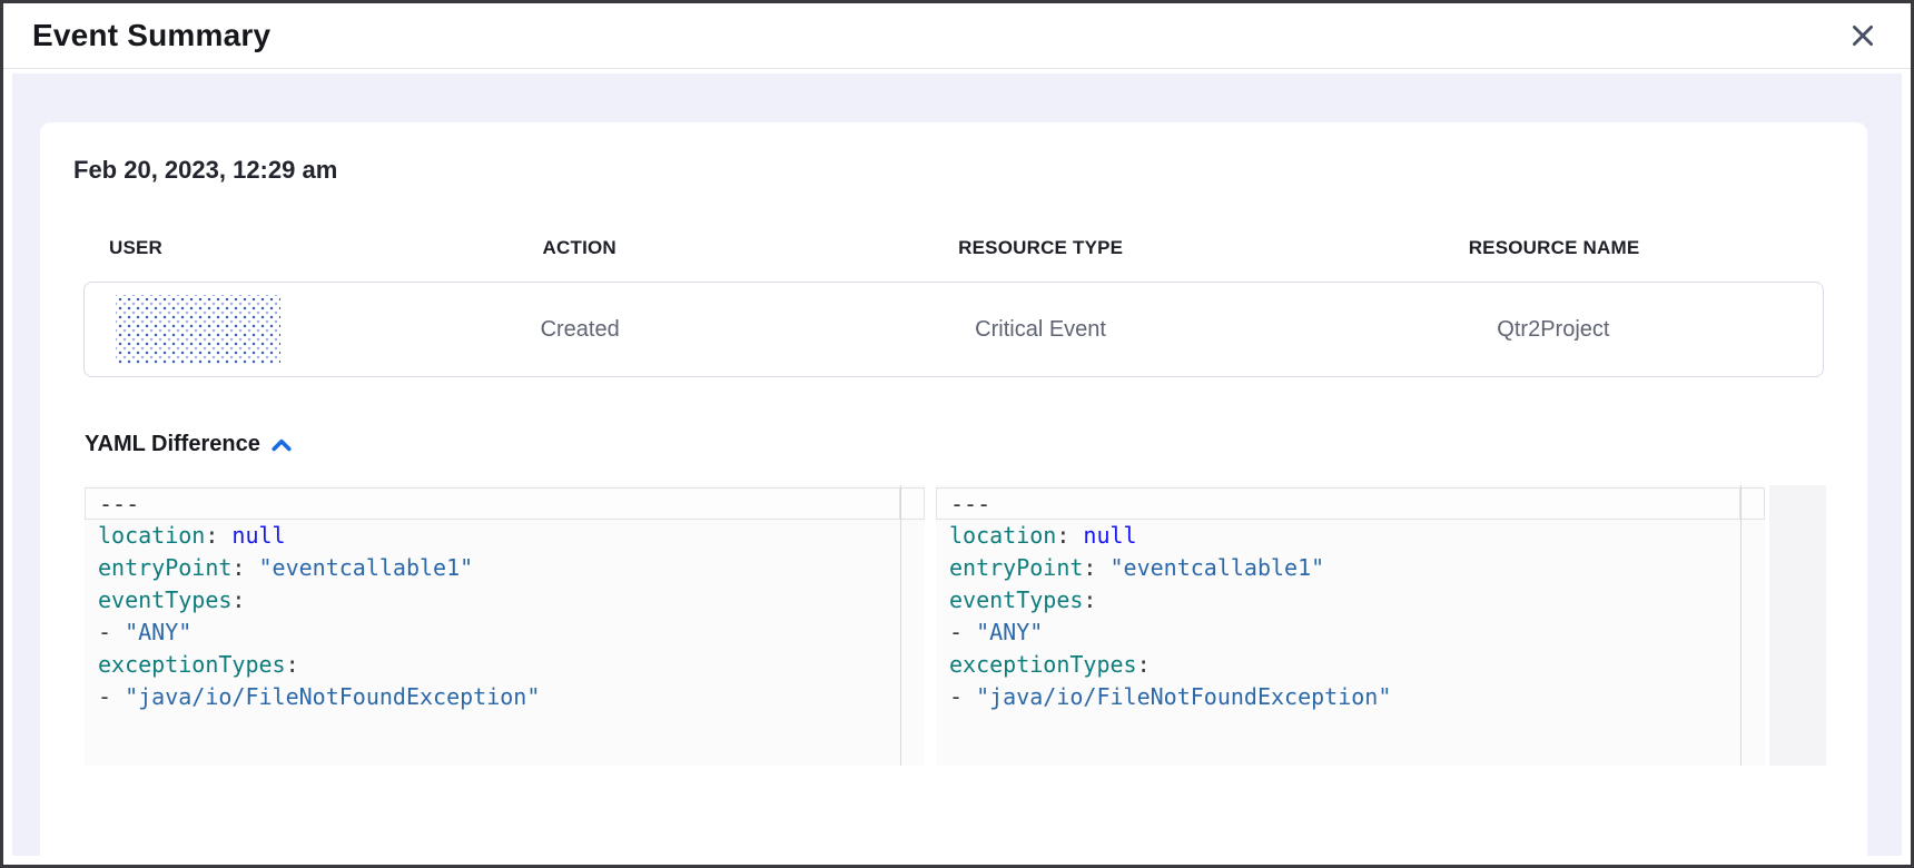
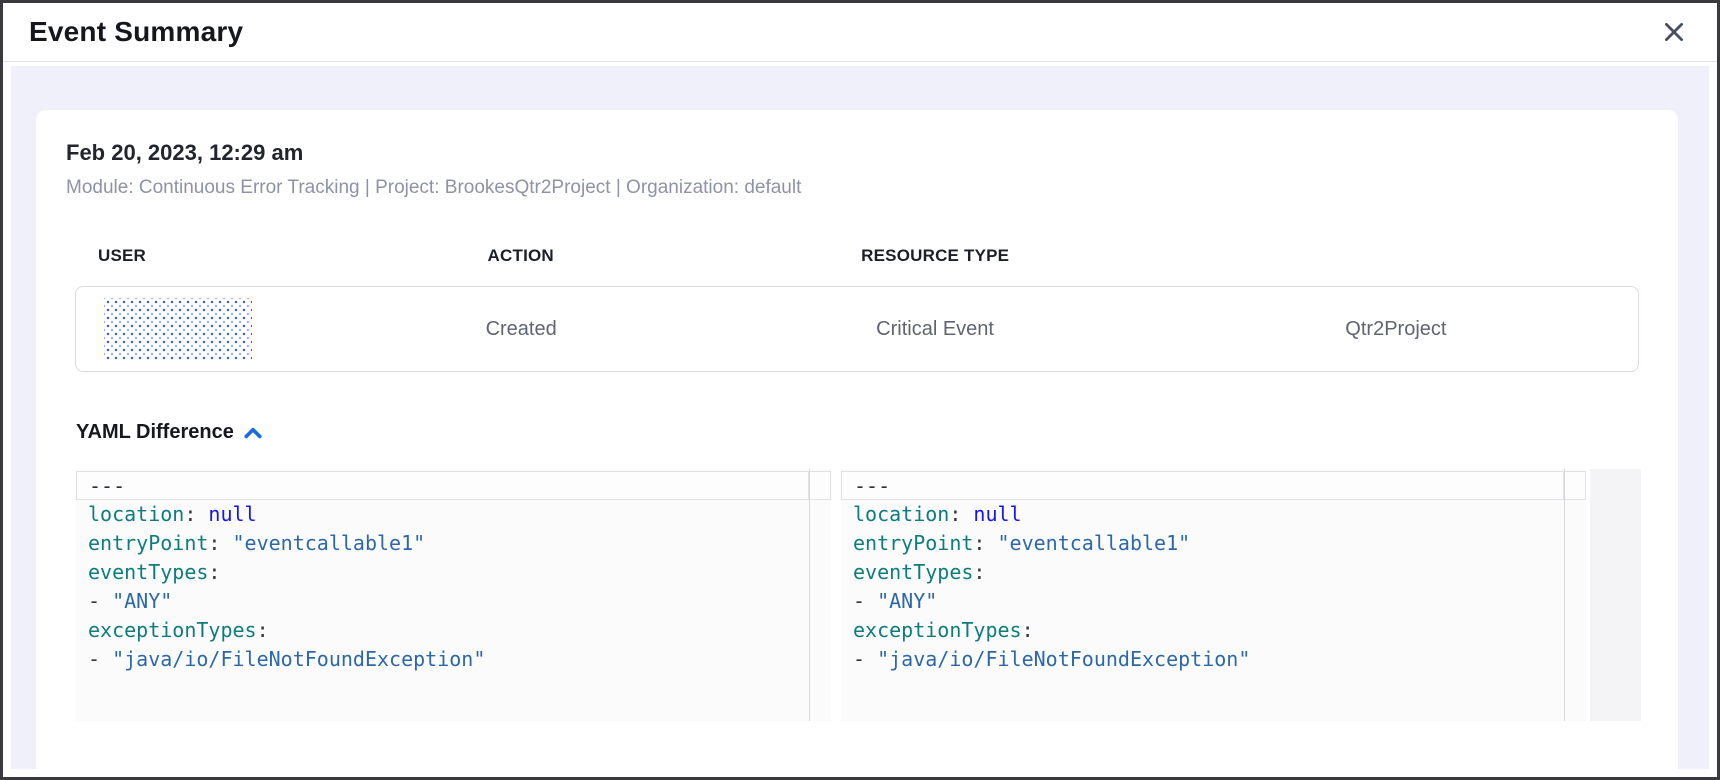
  Event Summary
  Feb 20, 2023, 12:29 am
+ Module: Continuous Error Tracking | Project: BrookesQtr2Project | Organization: default
  USER
  ACTION
  RESOURCE TYPE
- RESOURCE NAME
  Created
  Critical Event
  Qtr2Project
  YAML Difference
  ---
  location: null
  entryPoint: "eventcallable1"
  eventTypes:
  - "ANY"
  exceptionTypes:
  - "java/io/FileNotFoundException"
  ---
  location: null
  entryPoint: "eventcallable1"
  eventTypes:
  - "ANY"
  exceptionTypes:
  - "java/io/FileNotFoundException"
